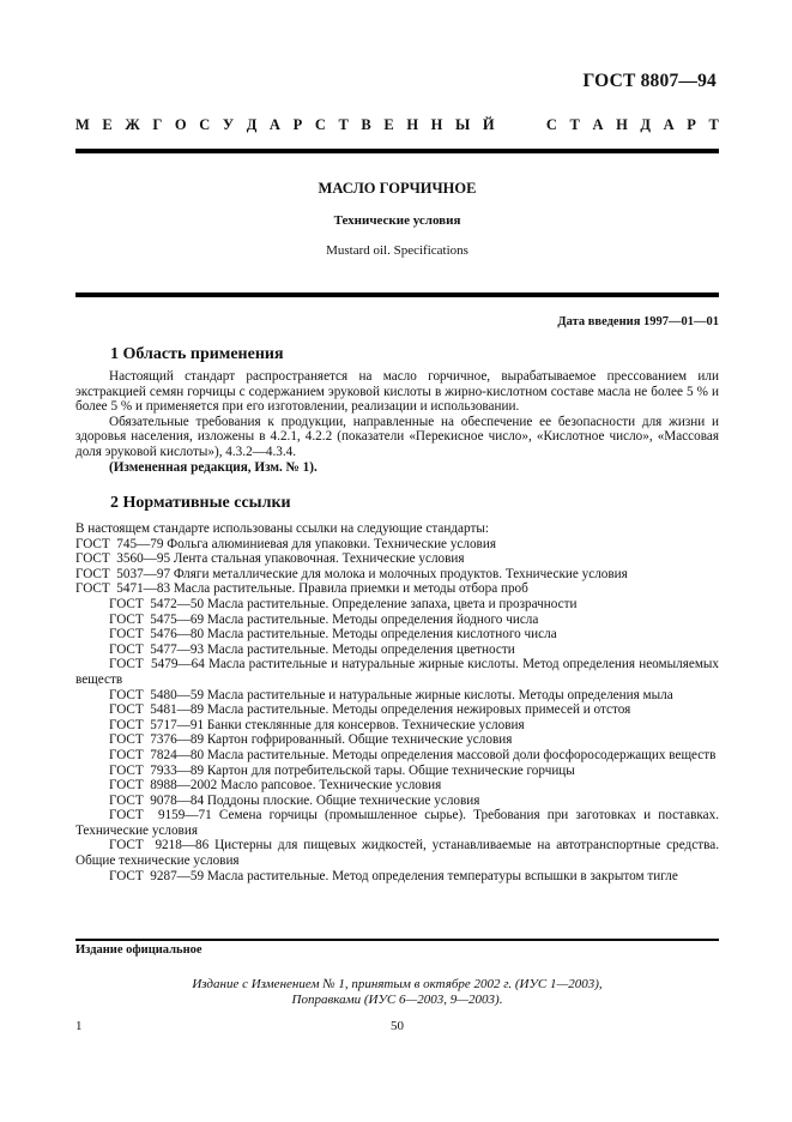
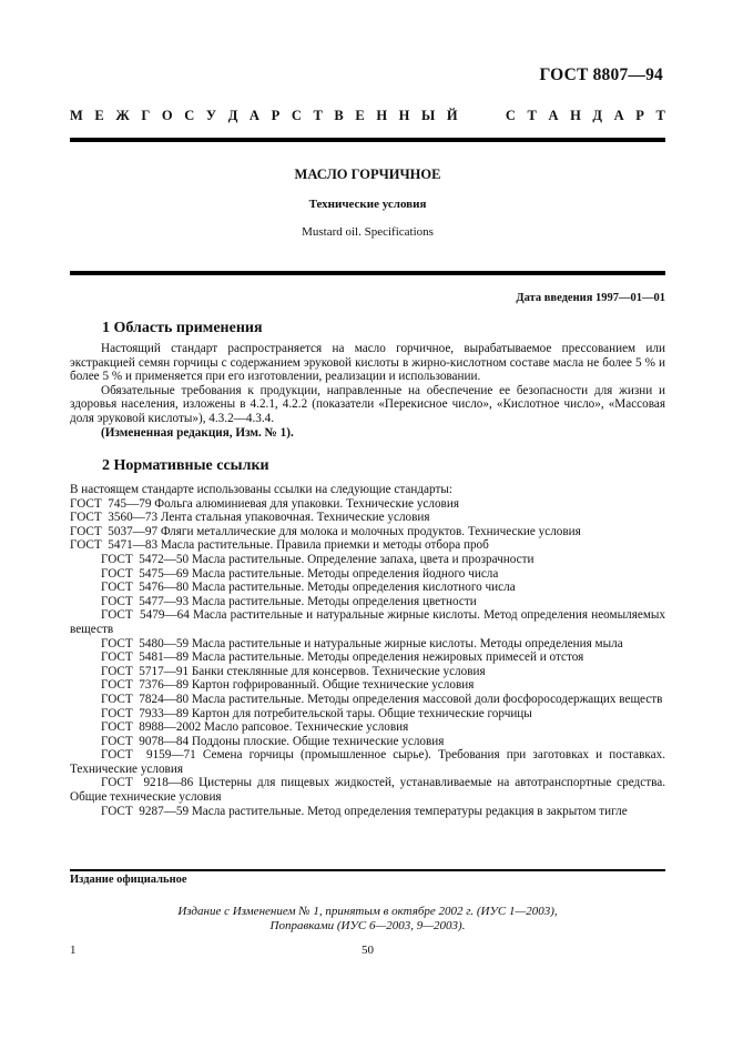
  ГОСТ 8807—94
  М
  Е
  Ж
  Г
  О
  С
  У
  Д
  А
  Р
  С
  Т
  В
  Е
  Н
  Н
  Ы
  Й
  С
  Т
  А
  Н
  Д
  А
  Р
  Т
  МАСЛО ГОРЧИЧНОЕ
  Технические условия
  Mustard oil. Specifications
  Дата введения 1997—01—01
  1 Область применения
  Настоящий стандарт распространяется на масло горчичное, вырабатываемое прессованием или экстракцией семян горчицы с содержанием эруковой кислоты в жирно-кислотном составе масла не более 5 % и более 5 % и применяется при его изготовлении, реализации и использовании.
  Обязательные требования к продукции, направленные на обеспечение ее безопасности для жизни и здоровья населения, изложены в 4.2.1, 4.2.2 (показатели «Перекисное число», «Кислотное число», «Массовая доля эруковой кислоты»), 4.3.2—4.3.4.
  (Измененная редакция, Изм. № 1).
  2 Нормативные ссылки
  В настоящем стандарте использованы ссылки на следующие стандарты:
  ГОСТ 745—79 Фольга алюминиевая для упаковки. Технические условия
- ГОСТ 3560—95 Лента стальная упаковочная. Технические условия
+ ГОСТ 3560—73 Лента стальная упаковочная. Технические условия
  ГОСТ 5037—97 Фляги металлические для молока и молочных продуктов. Технические условия
  ГОСТ 5471—83 Масла растительные. Правила приемки и методы отбора проб
  ГОСТ 5472—50 Масла растительные. Определение запаха, цвета и прозрачности
  ГОСТ 5475—69 Масла растительные. Методы определения йодного числа
  ГОСТ 5476—80 Масла растительные. Методы определения кислотного числа
  ГОСТ 5477—93 Масла растительные. Методы определения цветности
  ГОСТ 5479—64 Масла растительные и натуральные жирные кислоты. Метод определения неомыляемых веществ
  ГОСТ 5480—59 Масла растительные и натуральные жирные кислоты. Методы определения мыла
  ГОСТ 5481—89 Масла растительные. Методы определения нежировых примесей и отстоя
  ГОСТ 5717—91 Банки стеклянные для консервов. Технические условия
  ГОСТ 7376—89 Картон гофрированный. Общие технические условия
  ГОСТ 7824—80 Масла растительные. Методы определения массовой доли фосфоросодержащих веществ
  ГОСТ 7933—89 Картон для потребительской тары. Общие технические горчицы
  ГОСТ 8988—2002 Масло рапсовое. Технические условия
  ГОСТ 9078—84 Поддоны плоские. Общие технические условия
  ГОСТ 9159—71 Семена горчицы (промышленное сырье). Требования при заготовках и поставках. Технические условия
  ГОСТ 9218—86 Цистерны для пищевых жидкостей, устанавливаемые на автотранспортные средства. Общие технические условия
- ГОСТ 9287—59 Масла растительные. Метод определения температуры вспышки в закрытом тигле
+ ГОСТ 9287—59 Масла растительные. Метод определения температуры редакция в закрытом тигле
  Издание официальное
  Издание с Изменением № 1, принятым в октябре 2002 г. (ИУС 1—2003),
  Поправками (ИУС 6—2003, 9—2003).
  1
  50
